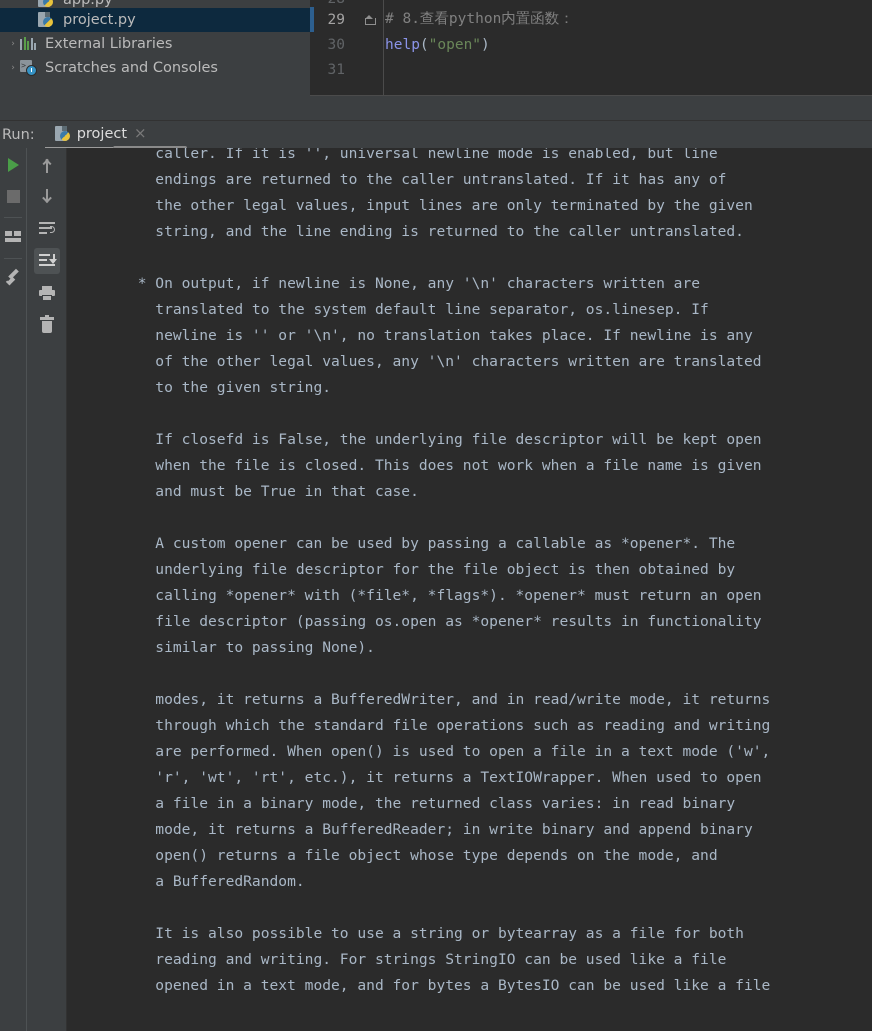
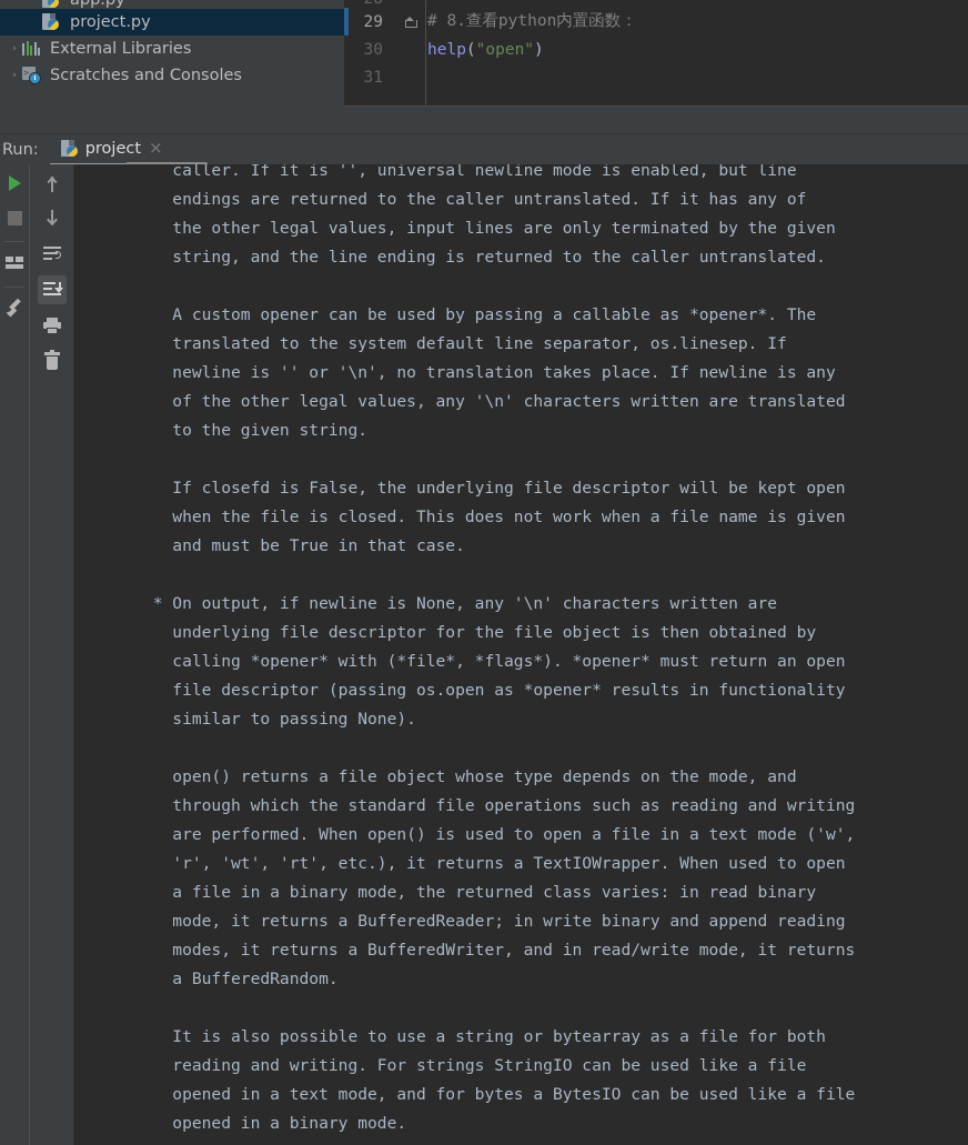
  app.py
  project.py
  ›
  External Libraries
  ›
  Scratches and Consoles
  29
  # 8.查看python内置函数：
  30
  help("open")
  31
  Run:
  project
  ×
  caller. If it is '', universal newline mode is enabled, but line
  endings are returned to the caller untranslated. If it has any of
  the other legal values, input lines are only terminated by the given
  string, and the line ending is returned to the caller untranslated.
- * On output, if newline is None, any '\n' characters written are
+ A custom opener can be used by passing a callable as *opener*. The
  translated to the system default line separator, os.linesep. If
  newline is '' or '\n', no translation takes place. If newline is any
  of the other legal values, any '\n' characters written are translated
  to the given string.
  If closefd is False, the underlying file descriptor will be kept open
  when the file is closed. This does not work when a file name is given
  and must be True in that case.
- A custom opener can be used by passing a callable as *opener*. The
+ * On output, if newline is None, any '\n' characters written are
  underlying file descriptor for the file object is then obtained by
  calling *opener* with (*file*, *flags*). *opener* must return an open
  file descriptor (passing os.open as *opener* results in functionality
  similar to passing None).
- modes, it returns a BufferedWriter, and in read/write mode, it returns
+ open() returns a file object whose type depends on the mode, and
  through which the standard file operations such as reading and writing
  are performed. When open() is used to open a file in a text mode ('w',
  'r', 'wt', 'rt', etc.), it returns a TextIOWrapper. When used to open
  a file in a binary mode, the returned class varies: in read binary
- mode, it returns a BufferedReader; in write binary and append binary
+ mode, it returns a BufferedReader; in write binary and append reading
- open() returns a file object whose type depends on the mode, and
+ modes, it returns a BufferedWriter, and in read/write mode, it returns
  a BufferedRandom.
  It is also possible to use a string or bytearray as a file for both
  reading and writing. For strings StringIO can be used like a file
  opened in a text mode, and for bytes a BytesIO can be used like a file
+ opened in a binary mode.
